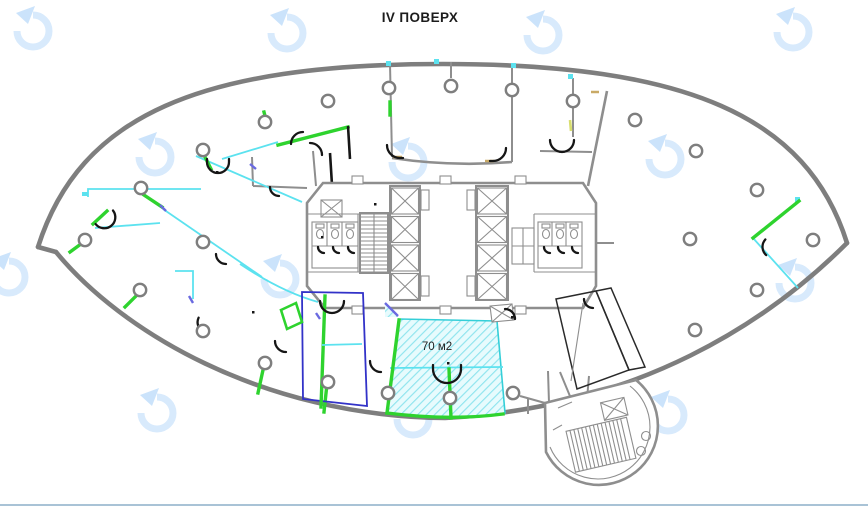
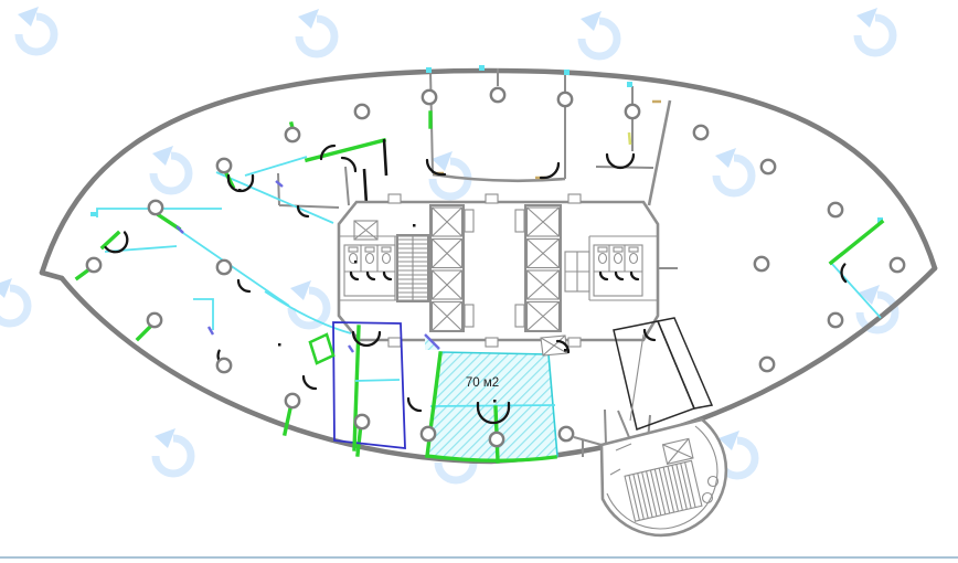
- IV ПОВЕРХ
  70 м2
